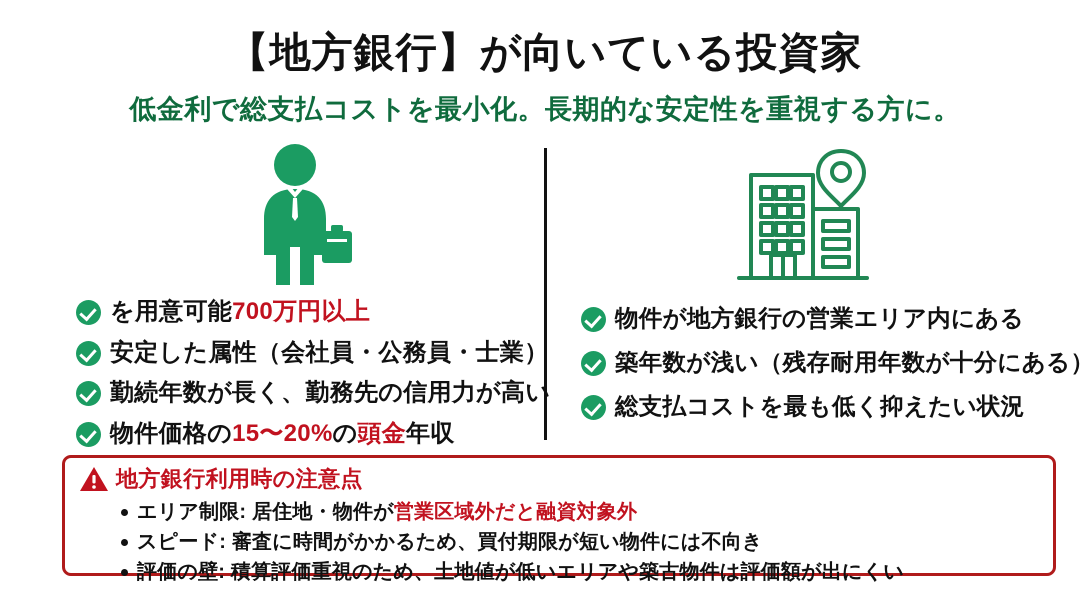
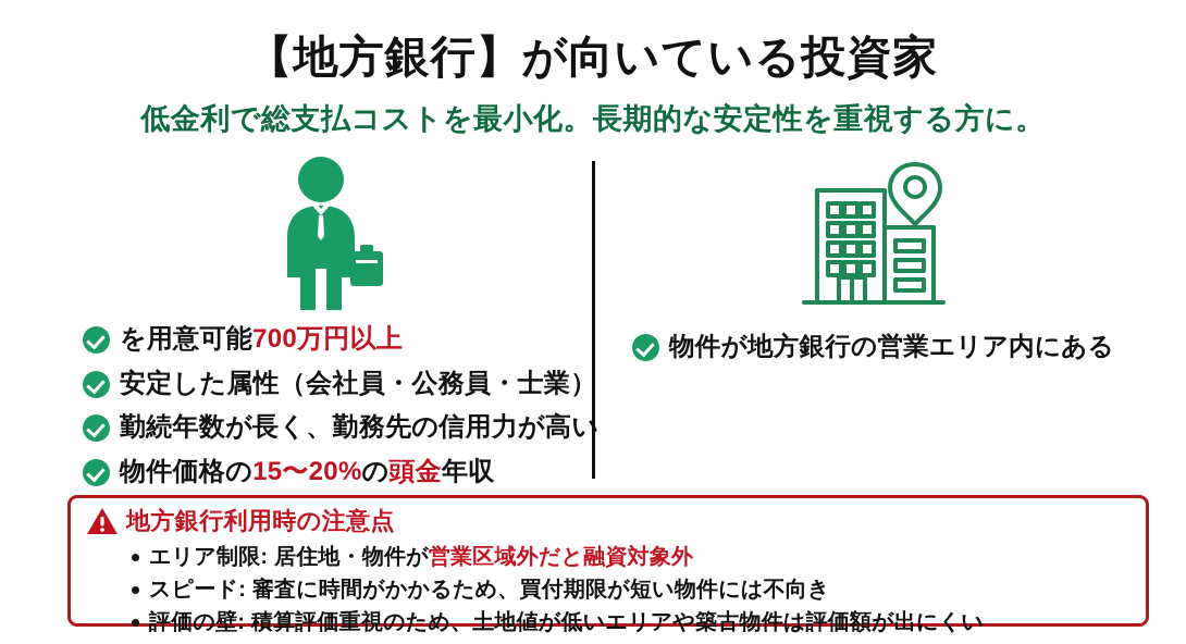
  【地方銀行】が向いている投資家
  低金利で総支払コストを最小化。長期的な安定性を重視する方に。
  を用意可能700万円以上
  安定した属性（会社員・公務員・士業）
  勤続年数が長く、勤務先の信用力が高い
  物件価格の15〜20%の頭金年収
  物件が地方銀行の営業エリア内にある
- 築年数が浅い（残存耐用年数が十分にある）
- 総支払コストを最も低く抑えたい状況
  地方銀行利用時の注意点
  エリア制限: 居住地・物件が営業区域外だと融資対象外
  スピード: 審査に時間がかかるため、買付期限が短い物件には不向き
  評価の壁: 積算評価重視のため、土地値が低いエリアや築古物件は評価額が出にくい
